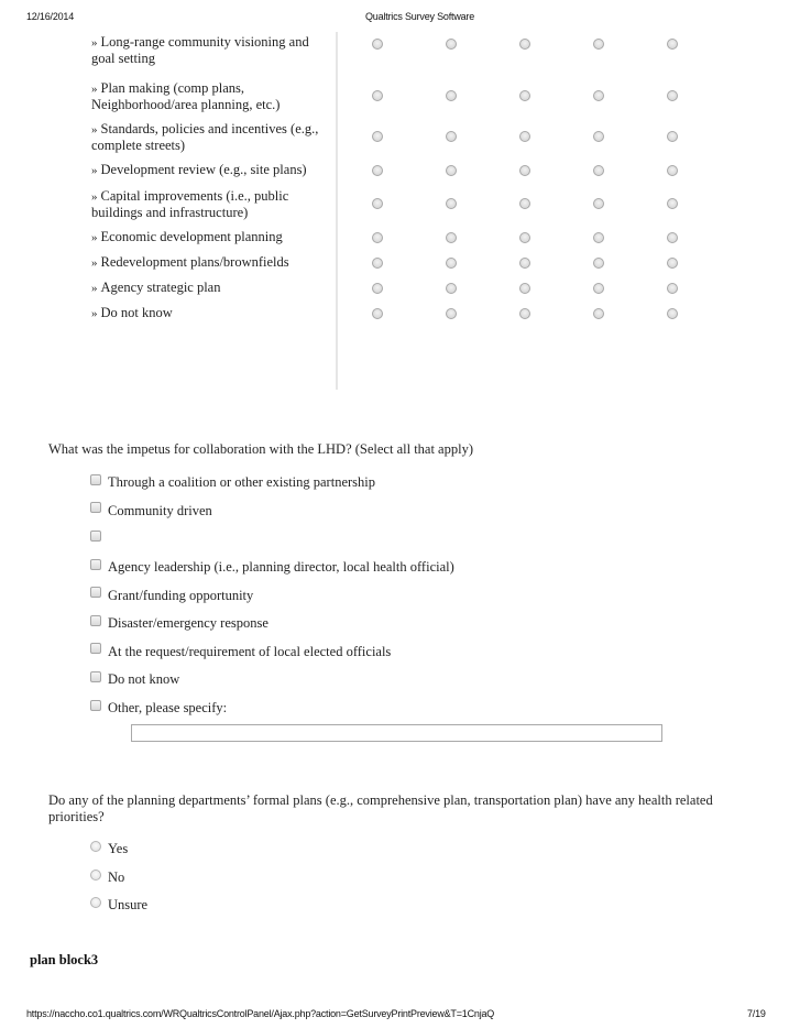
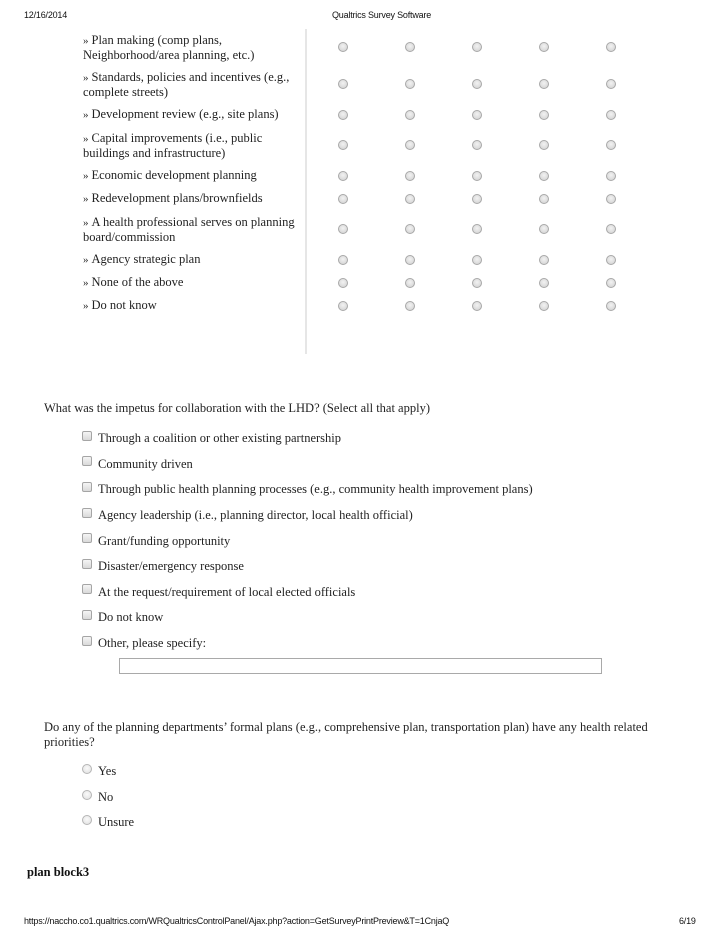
  12/16/2014
  Qualtrics Survey Software
- » Long-range community visioning and goal setting
  » Plan making (comp plans, Neighborhood/area planning, etc.)
  » Standards, policies and incentives (e.g., complete streets)
  » Development review (e.g., site plans)
  » Capital improvements (i.e., public buildings and infrastructure)
  » Economic development planning
  » Redevelopment plans/brownfields
+ » A health professional serves on planning board/commission
  » Agency strategic plan
+ » None of the above
  » Do not know
  What was the impetus for collaboration with the LHD? (Select all that apply)
  Through a coalition or other existing partnership
  Community driven
+ Through public health planning processes (e.g., community health improvement plans)
  Agency leadership (i.e., planning director, local health official)
  Grant/funding opportunity
  Disaster/emergency response
  At the request/requirement of local elected officials
  Do not know
  Other, please specify:
  Do any of the planning departments’ formal plans (e.g., comprehensive plan, transportation plan) have any health related priorities?
  Yes
  No
  Unsure
  plan block3
  https://naccho.co1.qualtrics.com/WRQualtricsControlPanel/Ajax.php?action=GetSurveyPrintPreview&T=1CnjaQ
- 7/19
+ 6/19
